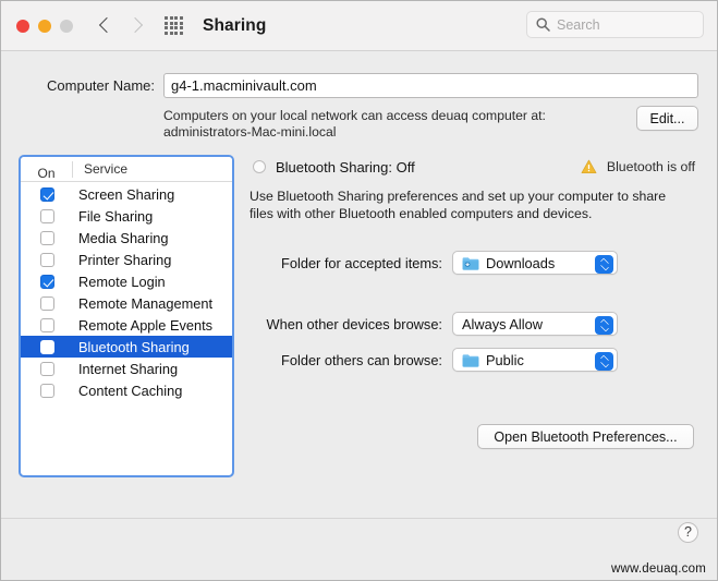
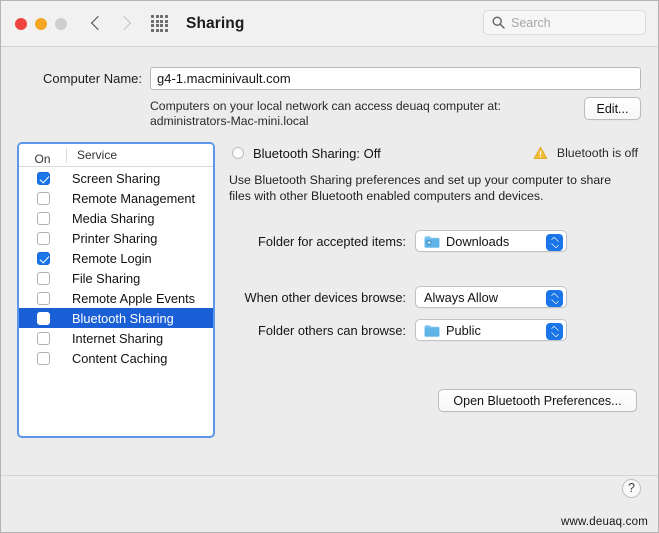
  Sharing
  Search
  Computer Name:
  g4-1.macminivault.com
  Computers on your local network can access deuaq computer at:
  administrators-Mac-mini.local
  Edit...
  On
  Service
  Screen Sharing
- File Sharing
+ Remote Management
  Media Sharing
  Printer Sharing
  Remote Login
- Remote Management
+ File Sharing
  Remote Apple Events
  Bluetooth Sharing
  Internet Sharing
  Content Caching
  Bluetooth Sharing: Off
  Bluetooth is off
  Use Bluetooth Sharing preferences and set up your computer to share files with other Bluetooth enabled computers and devices.
  Folder for accepted items:
  Downloads
  When other devices browse:
  Always Allow
  Folder others can browse:
  Public
  Open Bluetooth Preferences...
  ?
  www.deuaq.com
